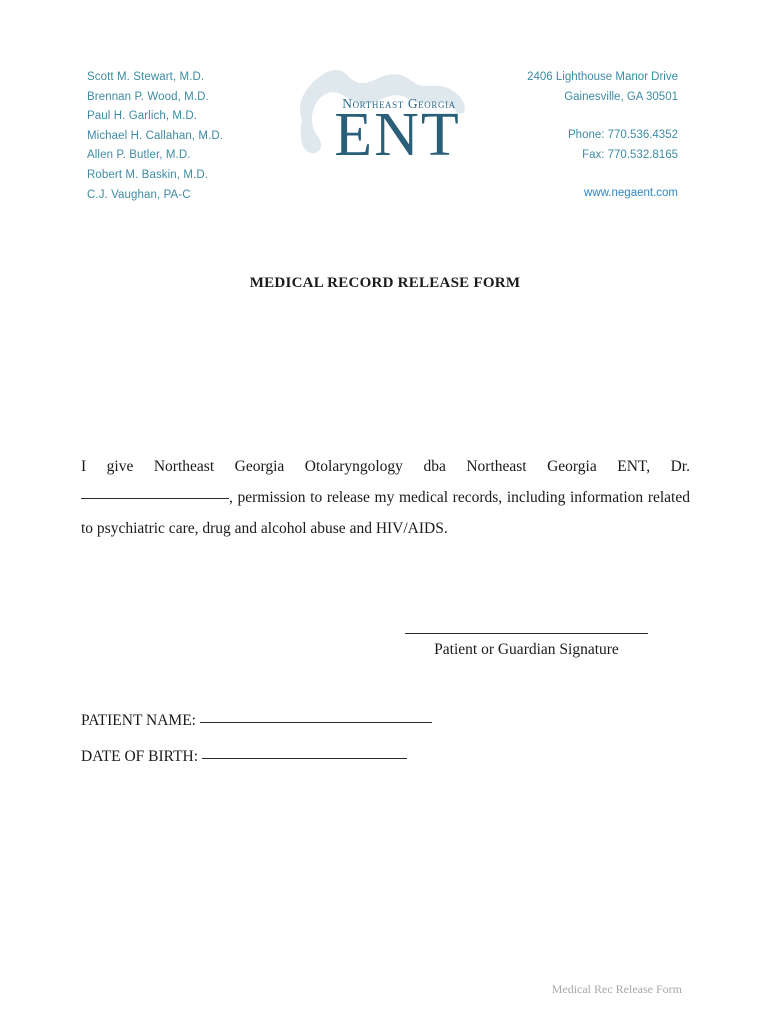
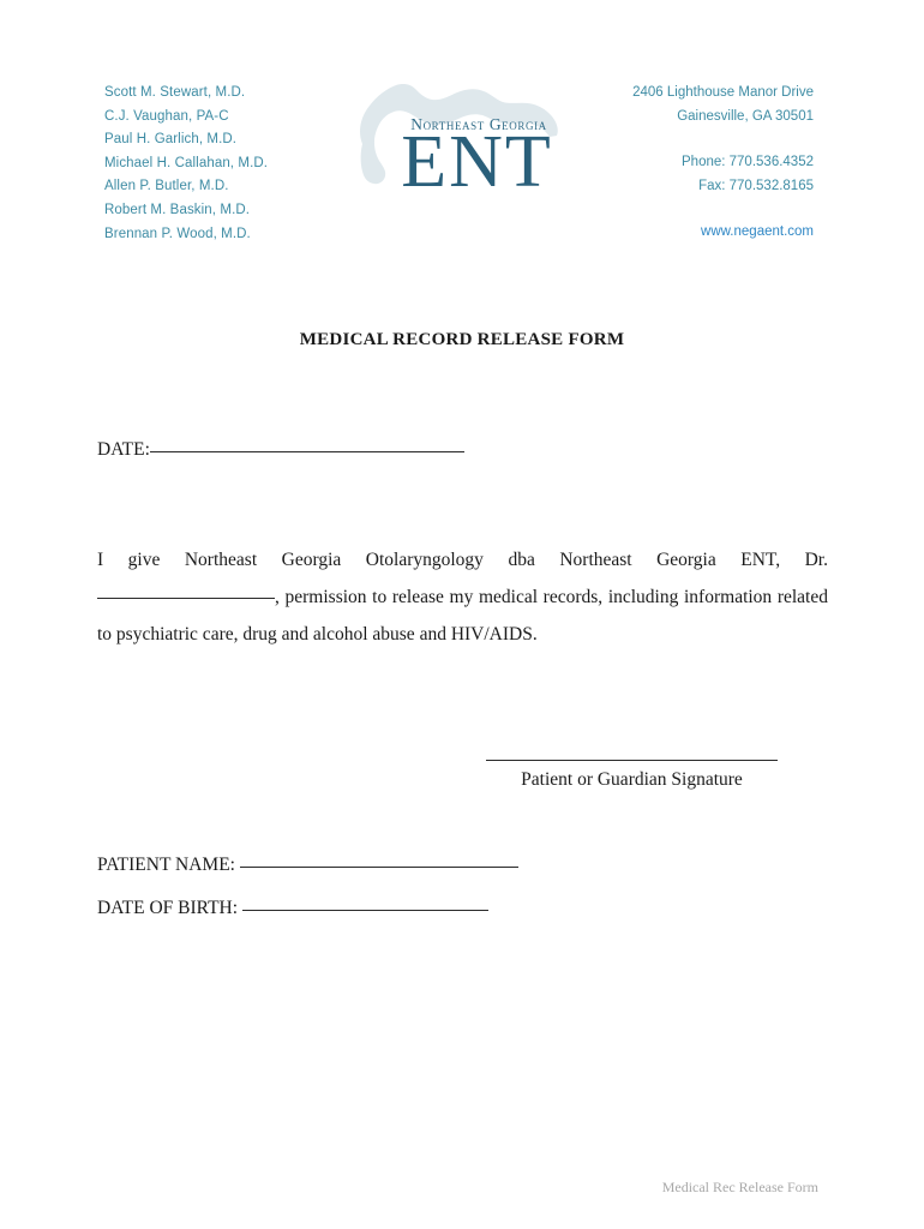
  Scott M. Stewart, M.D.
- Brennan P. Wood, M.D.
+ C.J. Vaughan, PA-C
  Paul H. Garlich, M.D.
  Michael H. Callahan, M.D.
  Allen P. Butler, M.D.
  Robert M. Baskin, M.D.
- C.J. Vaughan, PA-C
+ Brennan P. Wood, M.D.
  Northeast Georgia
  ENT
  2406 Lighthouse Manor Drive
  Gainesville, GA 30501
  Phone: 770.536.4352
  Fax: 770.532.8165
  www.negaent.com
  MEDICAL RECORD RELEASE FORM
+ DATE:
  I give Northeast Georgia Otolaryngology dba Northeast Georgia ENT, Dr. , permission to release my medical records, including information related to psychiatric care, drug and alcohol abuse and HIV/AIDS.
  Patient or Guardian Signature
  PATIENT NAME:
  DATE OF BIRTH:
  Medical Rec Release Form
